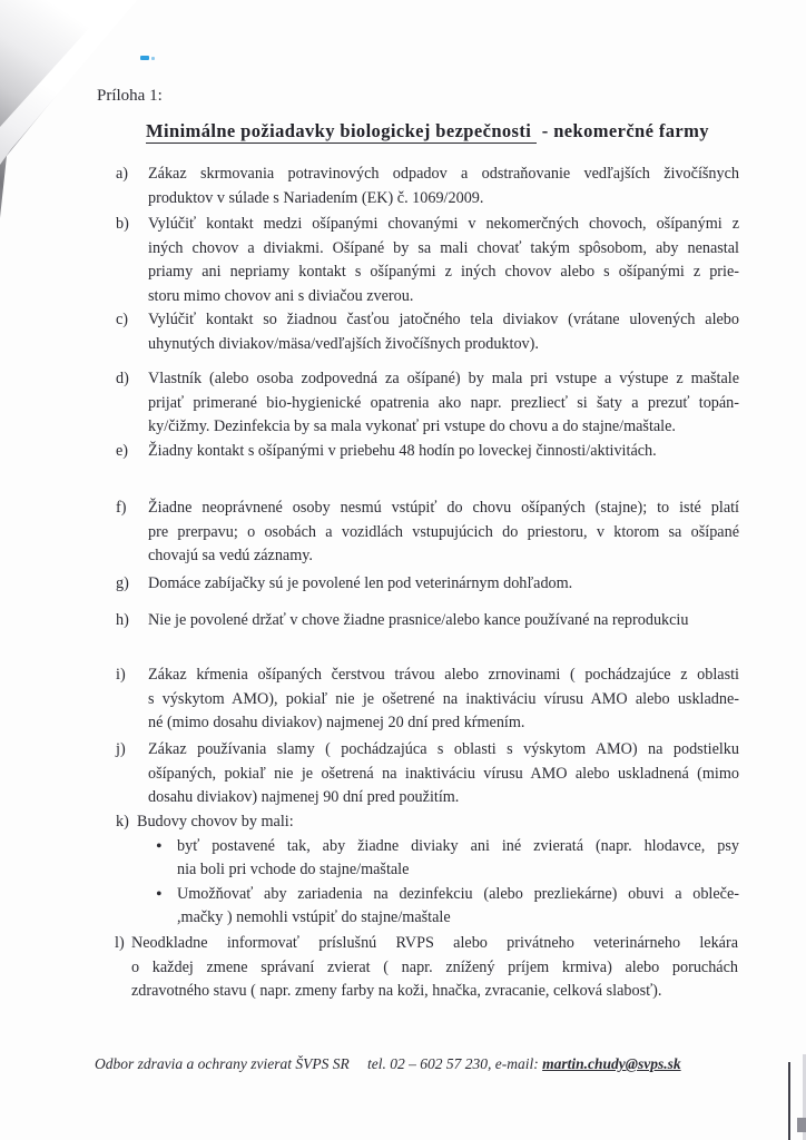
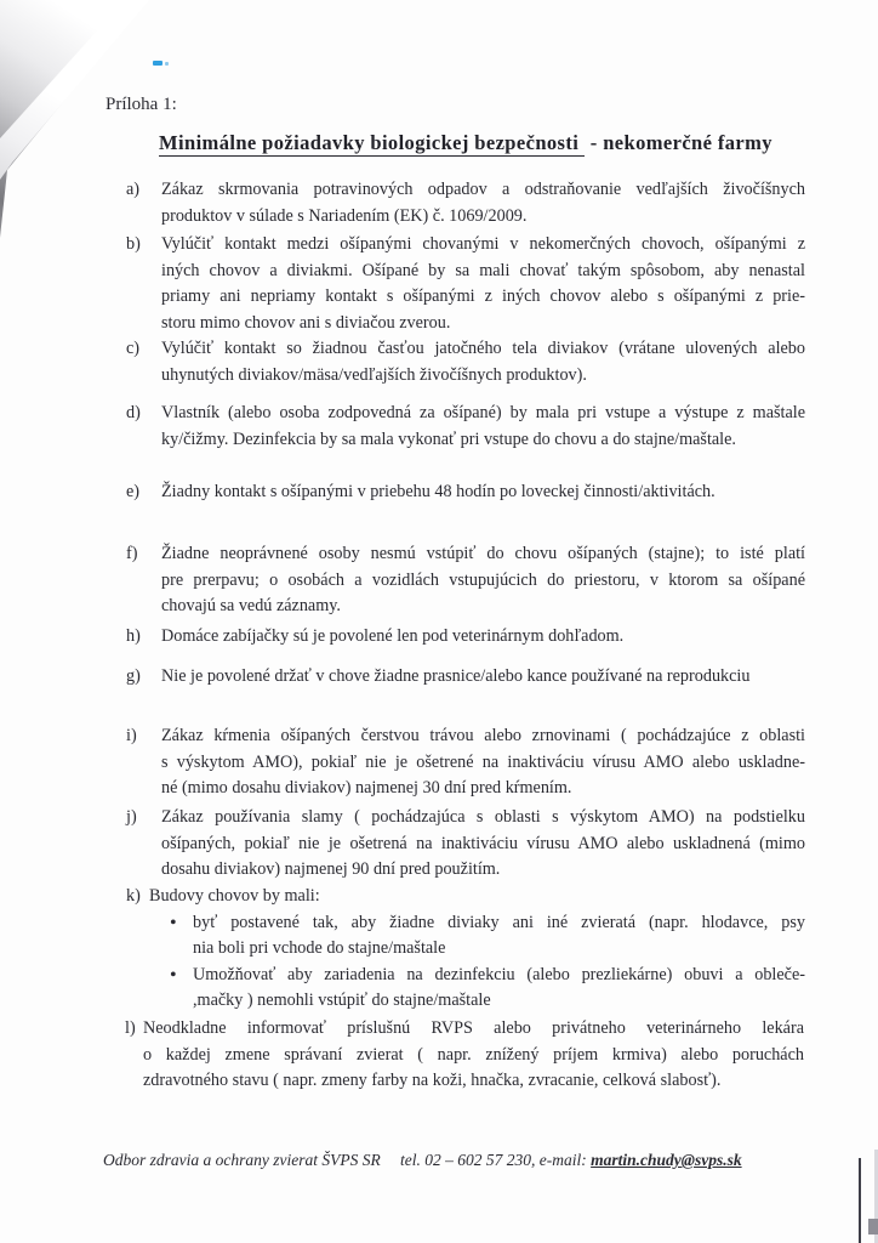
  Príloha 1:
  Minimálne požiadavky biologickej bezpečnosti - nekomerčné farmy
  a)
  Zákaz skrmovania potravinových odpadov a odstraňovanie vedľajších živočíšnych
  produktov v súlade s Nariadením (EK) č. 1069/2009.
  b)
  Vylúčiť kontakt medzi ošípanými chovanými v nekomerčných chovoch, ošípanými z
  iných chovov a diviakmi. Ošípané by sa mali chovať takým spôsobom, aby nenastal
  priamy ani nepriamy kontakt s ošípanými z iných chovov alebo s ošípanými z prie-
  storu mimo chovov ani s diviačou zverou.
  c)
  Vylúčiť kontakt so žiadnou časťou jatočného tela diviakov (vrátane ulovených alebo
  uhynutých diviakov/mäsa/vedľajších živočíšnych produktov).
  d)
  Vlastník (alebo osoba zodpovedná za ošípané) by mala pri vstupe a výstupe z maštale
- prijať primerané bio-hygienické opatrenia ako napr. prezliecť si šaty a prezuť topán-
  ky/čižmy. Dezinfekcia by sa mala vykonať pri vstupe do chovu a do stajne/maštale.
  e)
  Žiadny kontakt s ošípanými v priebehu 48 hodín po loveckej činnosti/aktivitách.
  f)
  Žiadne neoprávnené osoby nesmú vstúpiť do chovu ošípaných (stajne); to isté platí
  pre prerpavu; o osobách a vozidlách vstupujúcich do priestoru, v ktorom sa ošípané
  chovajú sa vedú záznamy.
- g)
+ h)
  Domáce zabíjačky sú je povolené len pod veterinárnym dohľadom.
- h)
+ g)
  Nie je povolené držať v chove žiadne prasnice/alebo kance používané na reprodukciu
  i)
  Zákaz kŕmenia ošípaných čerstvou trávou alebo zrnovinami ( pochádzajúce z oblasti
  s výskytom AMO), pokiaľ nie je ošetrené na inaktiváciu vírusu AMO alebo uskladne-
- né (mimo dosahu diviakov) najmenej 20 dní pred kŕmením.
+ né (mimo dosahu diviakov) najmenej 30 dní pred kŕmením.
  j)
  Zákaz používania slamy ( pochádzajúca s oblasti s výskytom AMO) na podstielku
  ošípaných, pokiaľ nie je ošetrená na inaktiváciu vírusu AMO alebo uskladnená (mimo
  dosahu diviakov) najmenej 90 dní pred použitím.
  k)
  Budovy chovov by mali:
  •
  byť postavené tak, aby žiadne diviaky ani iné zvieratá (napr. hlodavce, psy
  nia boli pri vchode do stajne/maštale
  •
  Umožňovať aby zariadenia na dezinfekciu (alebo prezliekárne) obuvi a obleče-
  ,mačky ) nemohli vstúpiť do stajne/maštale
  l)
  Neodkladne informovať príslušnú RVPS alebo privátneho veterinárneho lekára
  o každej zmene správaní zvierat ( napr. znížený príjem krmiva) alebo poruchách
  zdravotného stavu ( napr. zmeny farby na koži, hnačka, zvracanie, celková slabosť).
  Odbor zdravia a ochrany zvierat ŠVPS SR
  tel. 02 – 602 57 230, e-mail: martin.chudy@svps.sk
